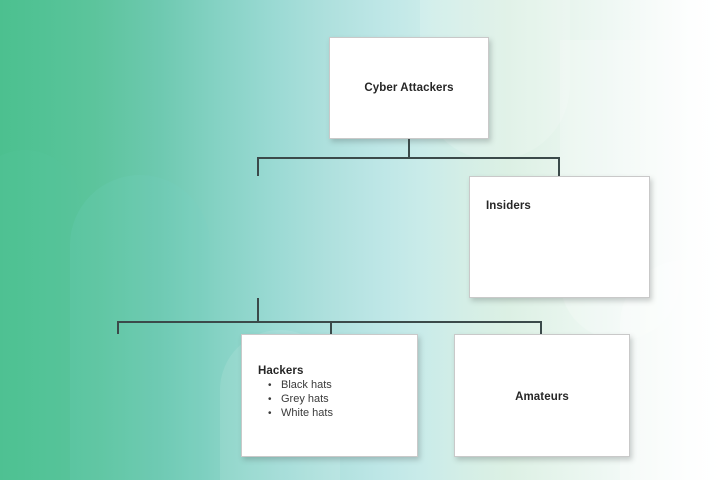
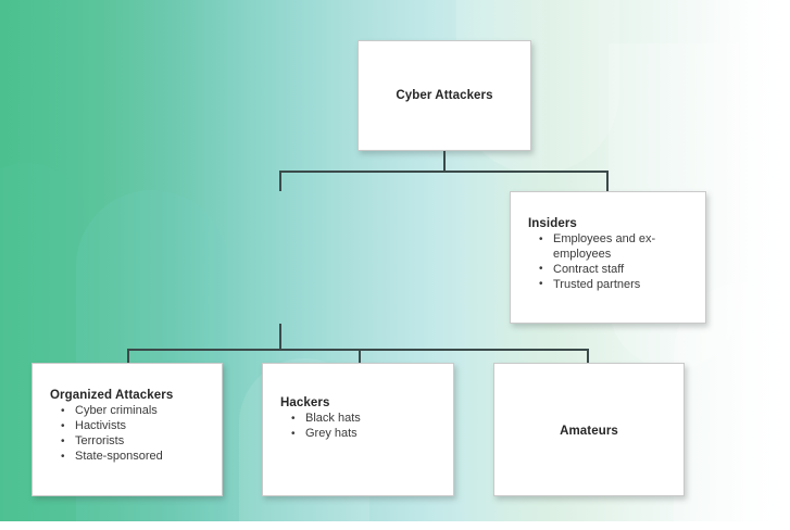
  Cyber Attackers
  Insiders
+ Employees and ex-employees
+ Contract staff
+ Trusted partners
+ Organized Attackers
+ Cyber criminals
+ Hactivists
+ Terrorists
+ State-sponsored
  Hackers
  Black hats
  Grey hats
- White hats
  Amateurs
